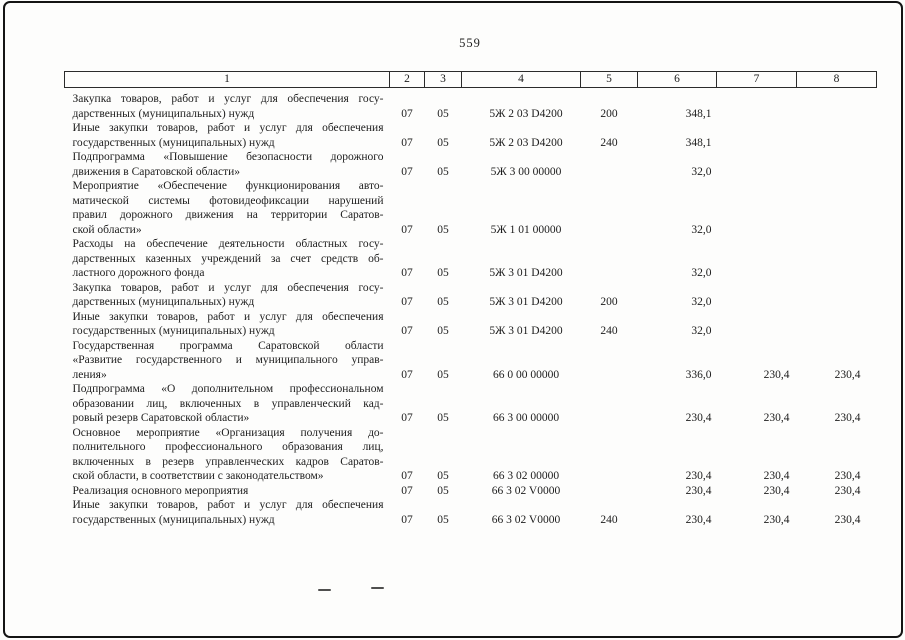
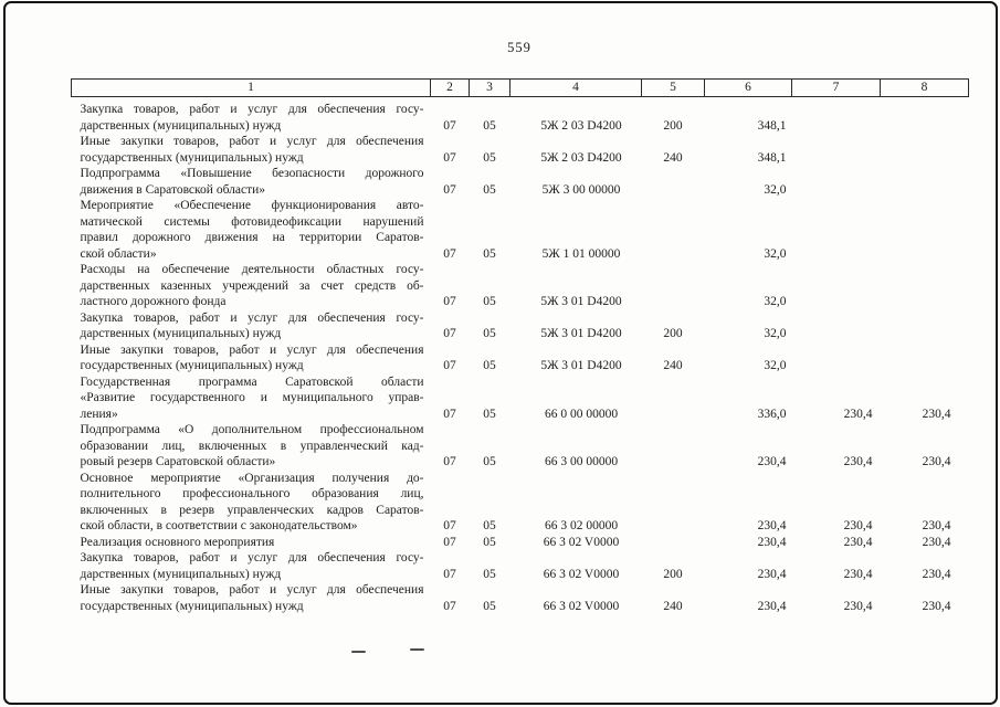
  559
  1	2	3	4	5	6	7	8
  Закупка товаров, работ и услуг для обеспечения госу-дарственных (муниципальных) нужд	07	05	5Ж 2 03 D4200	200	348,1
  Иные закупки товаров, работ и услуг для обеспечениягосударственных (муниципальных) нужд	07	05	5Ж 2 03 D4200	240	348,1
  Подпрограмма «Повышение безопасности дорожногодвижения в Саратовской области»	07	05	5Ж 3 00 00000		32,0
  Мероприятие «Обеспечение функционирования авто-матической системы фотовидеофиксации нарушенийправил дорожного движения на территории Саратов-ской области»	07	05	5Ж 1 01 00000		32,0
  Расходы на обеспечение деятельности областных госу-дарственных казенных учреждений за счет средств об-ластного дорожного фонда	07	05	5Ж 3 01 D4200		32,0
  Закупка товаров, работ и услуг для обеспечения госу-дарственных (муниципальных) нужд	07	05	5Ж 3 01 D4200	200	32,0
  Иные закупки товаров, работ и услуг для обеспечениягосударственных (муниципальных) нужд	07	05	5Ж 3 01 D4200	240	32,0
  Государственная программа Саратовской области«Развитие государственного и муниципального управ-ления»	07	05	66 0 00 00000		336,0	230,4	230,4
  Подпрограмма «О дополнительном профессиональномобразовании лиц, включенных в управленческий кад-ровый резерв Саратовской области»	07	05	66 3 00 00000		230,4	230,4	230,4
  Основное мероприятие «Организация получения до-полнительного профессионального образования лиц,включенных в резерв управленческих кадров Саратов-ской области, в соответствии с законодательством»	07	05	66 3 02 00000		230,4	230,4	230,4
  Реализация основного мероприятия	07	05	66 3 02 V0000		230,4	230,4	230,4
+ Закупка товаров, работ и услуг для обеспечения госу-дарственных (муниципальных) нужд	07	05	66 3 02 V0000	200	230,4	230,4	230,4
  Иные закупки товаров, работ и услуг для обеспечениягосударственных (муниципальных) нужд	07	05	66 3 02 V0000	240	230,4	230,4	230,4
